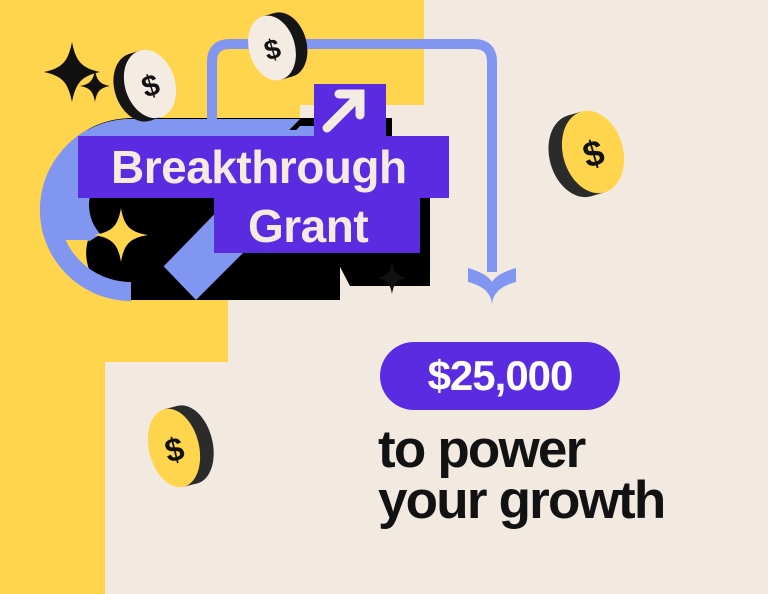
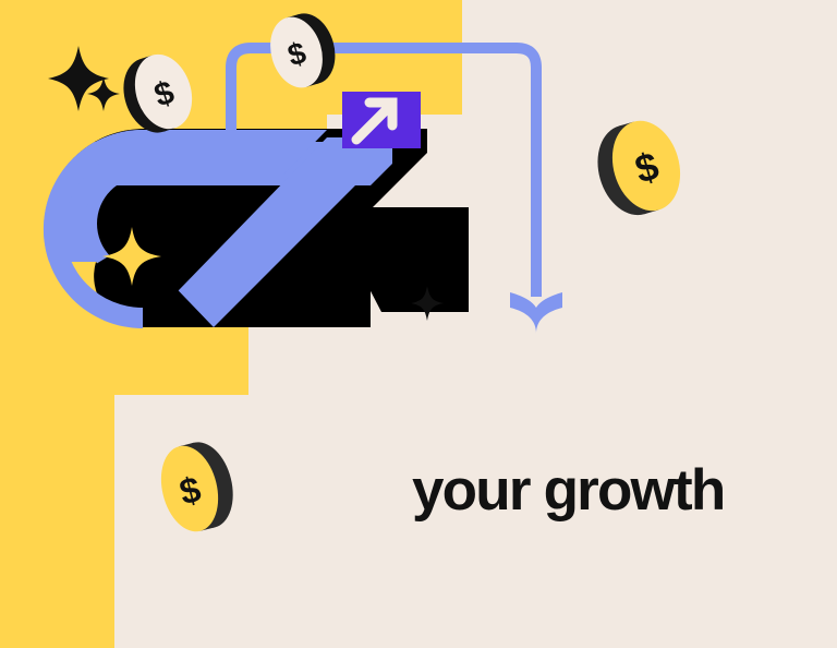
- Breakthrough
- Grant
- $25,000
- to power
  your growth
